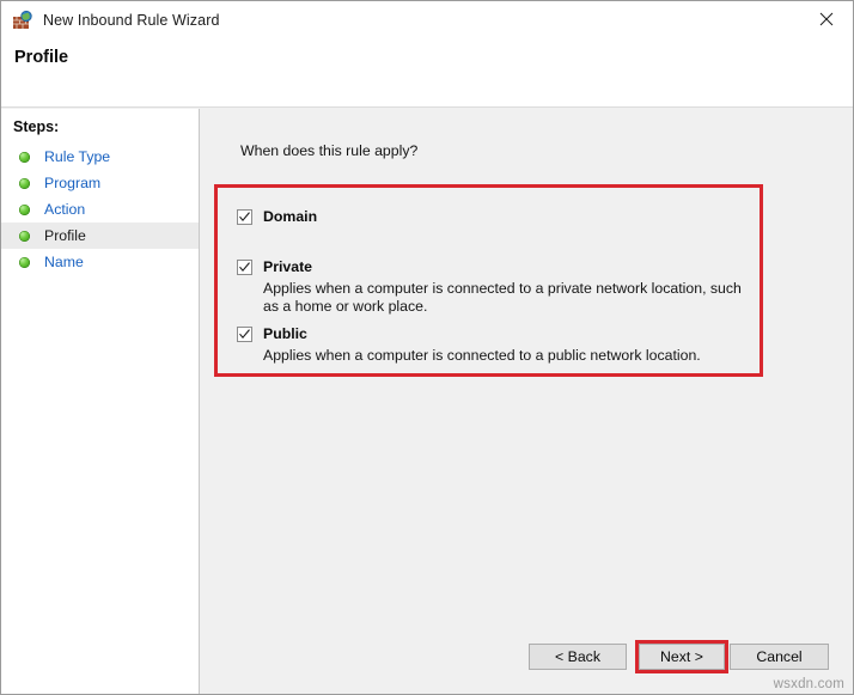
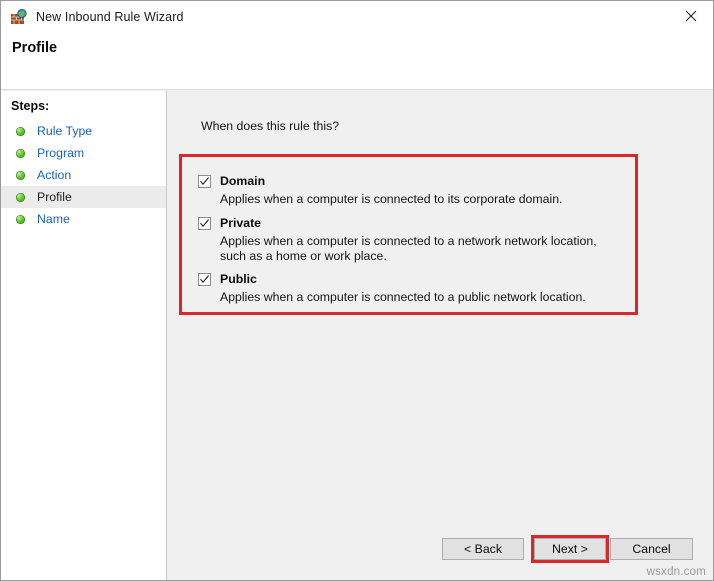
  New Inbound Rule Wizard
  Profile
  Steps:
  Rule Type
  Program
  Action
  Profile
  Name
- When does this rule apply?
+ When does this rule this?
  Domain
+ Applies when a computer is connected to its corporate domain.
  Private
- Applies when a computer is connected to a private network location, such as a home or work place.
+ Applies when a computer is connected to a network network location, such as a home or work place.
  Public
  Applies when a computer is connected to a public network location.
  < Back
  Next >
  Cancel
  wsxdn.com
